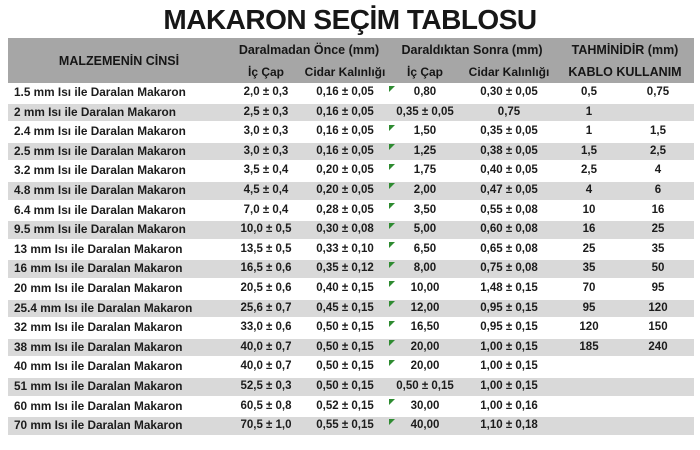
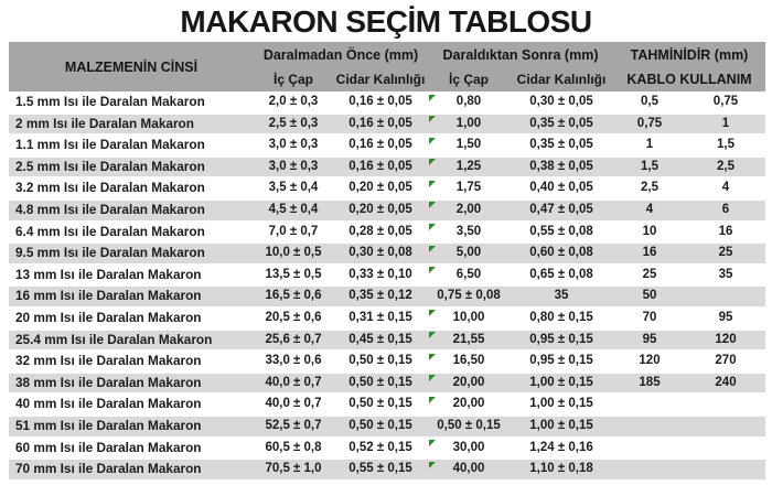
  MAKARON SEÇİM TABLOSU
  MALZEMENİN CİNSİ
  Daralmadan Önce (mm)
  Daraldıktan Sonra (mm)
  TAHMİNİDİR (mm)
  İç Çap
  Cidar Kalınlığı
  İç Çap
  Cidar Kalınlığı
  KABLO KULLANIM
  1.5 mm Isı ile Daralan Makaron
  2,0 ± 0,3
  0,16 ± 0,05
  0,80
  0,30 ± 0,05
  0,5
  0,75
  2 mm Isı ile Daralan Makaron
  2,5 ± 0,3
  0,16 ± 0,05
+ 1,00
  0,35 ± 0,05
  0,75
  1
- 2.4 mm Isı ile Daralan Makaron
+ 1.1 mm Isı ile Daralan Makaron
  3,0 ± 0,3
  0,16 ± 0,05
  1,50
  0,35 ± 0,05
  1
  1,5
  2.5 mm Isı ile Daralan Makaron
  3,0 ± 0,3
  0,16 ± 0,05
  1,25
  0,38 ± 0,05
  1,5
  2,5
  3.2 mm Isı ile Daralan Makaron
  3,5 ± 0,4
  0,20 ± 0,05
  1,75
  0,40 ± 0,05
  2,5
  4
  4.8 mm Isı ile Daralan Makaron
  4,5 ± 0,4
  0,20 ± 0,05
  2,00
  0,47 ± 0,05
  4
  6
  6.4 mm Isı ile Daralan Makaron
- 7,0 ± 0,4
+ 7,0 ± 0,7
  0,28 ± 0,05
  3,50
  0,55 ± 0,08
  10
  16
  9.5 mm Isı ile Daralan Makaron
  10,0 ± 0,5
  0,30 ± 0,08
  5,00
  0,60 ± 0,08
  16
  25
  13 mm Isı ile Daralan Makaron
  13,5 ± 0,5
  0,33 ± 0,10
  6,50
  0,65 ± 0,08
  25
  35
  16 mm Isı ile Daralan Makaron
  16,5 ± 0,6
  0,35 ± 0,12
- 8,00
  0,75 ± 0,08
  35
  50
  20 mm Isı ile Daralan Makaron
  20,5 ± 0,6
- 0,40 ± 0,15
+ 0,31 ± 0,15
  10,00
- 1,48 ± 0,15
+ 0,80 ± 0,15
  70
  95
  25.4 mm Isı ile Daralan Makaron
  25,6 ± 0,7
  0,45 ± 0,15
- 12,00
+ 21,55
  0,95 ± 0,15
  95
  120
  32 mm Isı ile Daralan Makaron
  33,0 ± 0,6
  0,50 ± 0,15
  16,50
  0,95 ± 0,15
  120
- 150
+ 270
  38 mm Isı ile Daralan Makaron
  40,0 ± 0,7
  0,50 ± 0,15
  20,00
  1,00 ± 0,15
  185
  240
  40 mm Isı ile Daralan Makaron
  40,0 ± 0,7
  0,50 ± 0,15
  20,00
  1,00 ± 0,15
  51 mm Isı ile Daralan Makaron
- 52,5 ± 0,3
+ 52,5 ± 0,7
  0,50 ± 0,15
  0,50 ± 0,15
  1,00 ± 0,15
  60 mm Isı ile Daralan Makaron
  60,5 ± 0,8
  0,52 ± 0,15
  30,00
- 1,00 ± 0,16
+ 1,24 ± 0,16
  70 mm Isı ile Daralan Makaron
  70,5 ± 1,0
  0,55 ± 0,15
  40,00
  1,10 ± 0,18
